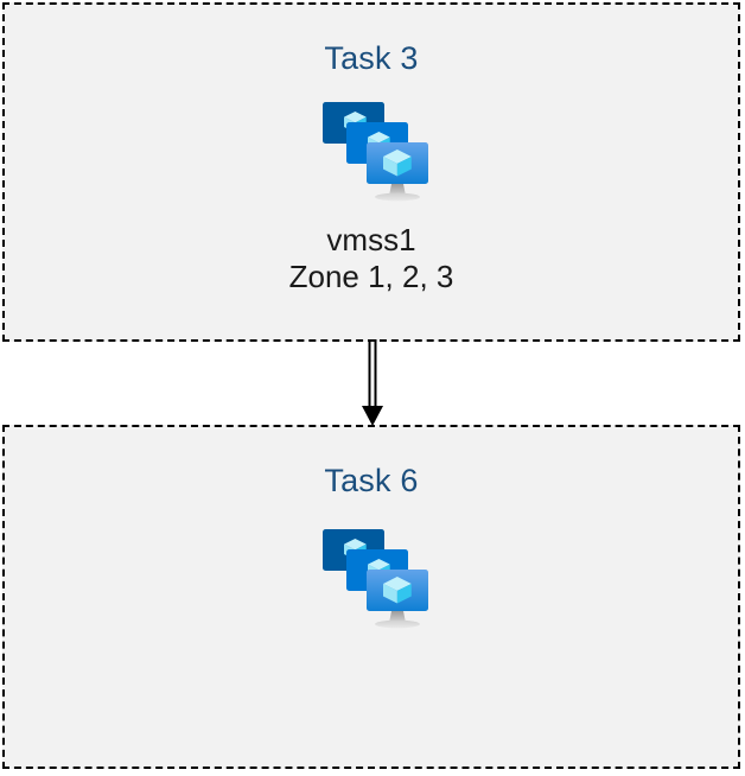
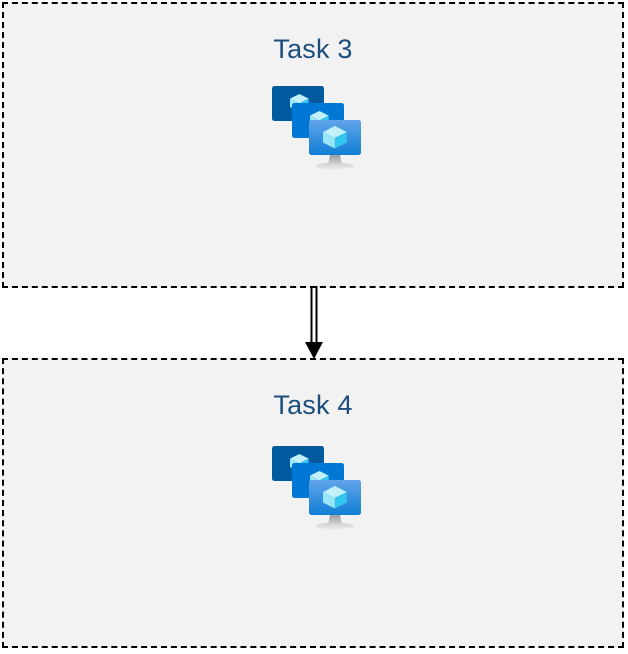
  Task 3
- vmss1
- Zone 1, 2, 3
- Task 6
+ Task 4
